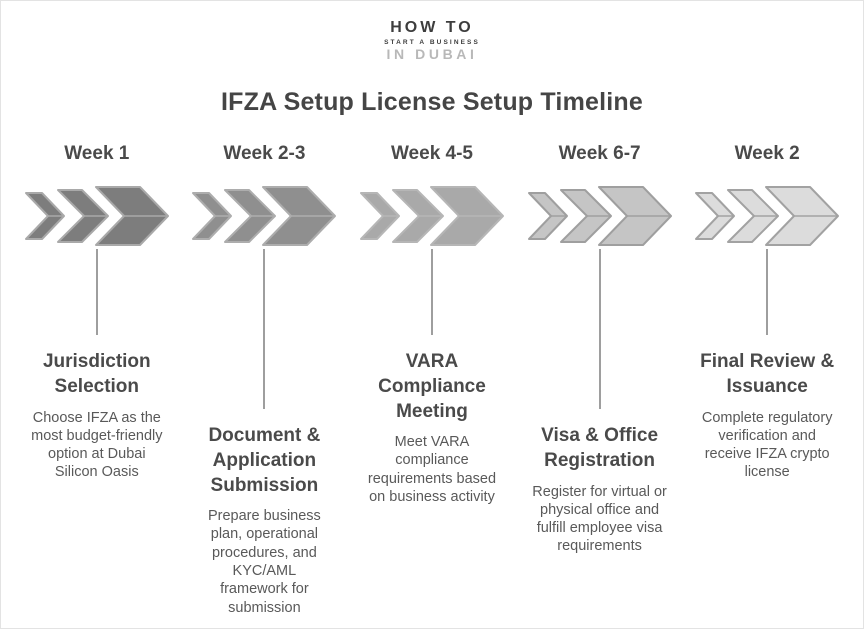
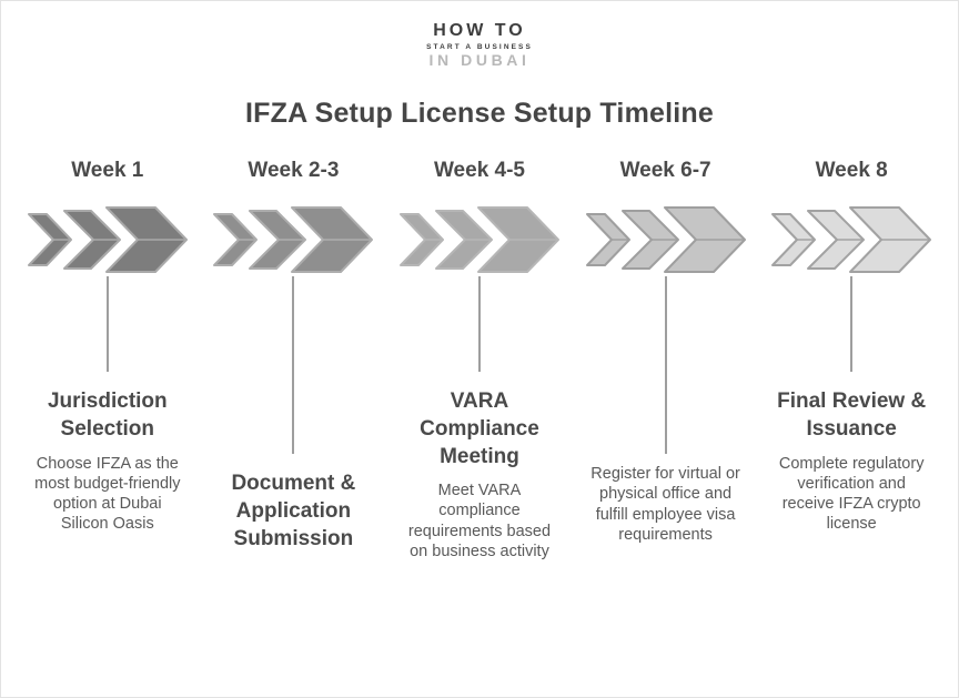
  HOW TO
  IN DUBAI
  IFZA Setup License Setup Timeline
  Week 1
  Jurisdiction
  Selection
  Choose IFZA as the
  most budget-friendly
  option at Dubai
  Silicon Oasis
  Week 2-3
  Document &
  Application
  Submission
- Prepare business
- plan, operational
- procedures, and
- KYC/AML
- framework for
- submission
  Week 4-5
  VARA
  Compliance
  Meeting
  Meet VARA
  compliance
  requirements based
  on business activity
  Week 6-7
- Visa & Office
- Registration
  Register for virtual or
  physical office and
  fulfill employee visa
  requirements
- Week 2
+ Week 8
  Final Review &
  Issuance
  Complete regulatory
  verification and
  receive IFZA crypto
  license
